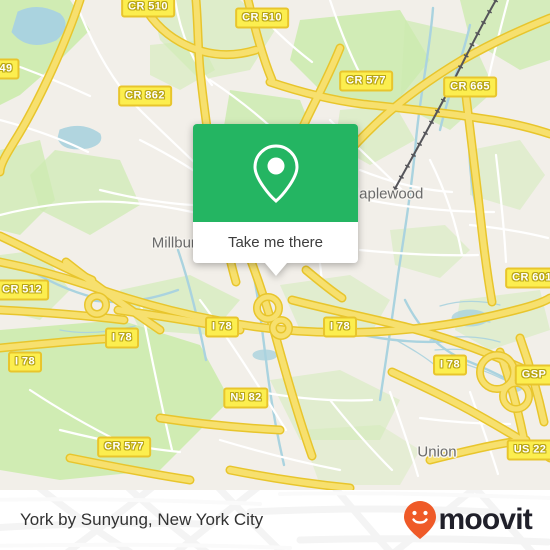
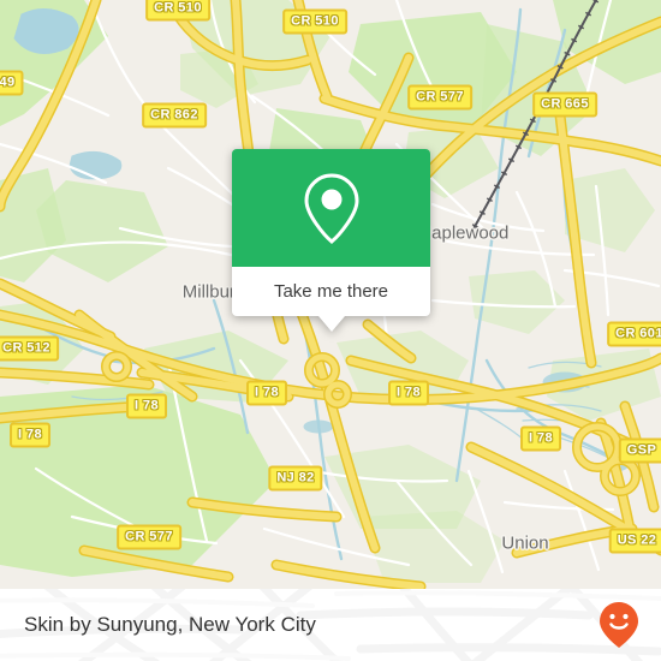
  CR 510
  CR 510
  49
  CR 862
  CR 577
  CR 665
  CR 601
  CR 512
  I 78
  I 78
  I 78
  I 78
  I 78
  GSP
  NJ 82
  US 22
  CR 577
  Millbu
  aplewood
  Union
  Take me there
- York by Sunyung, New York City
+ Skin by Sunyung, New York City
- moovit
